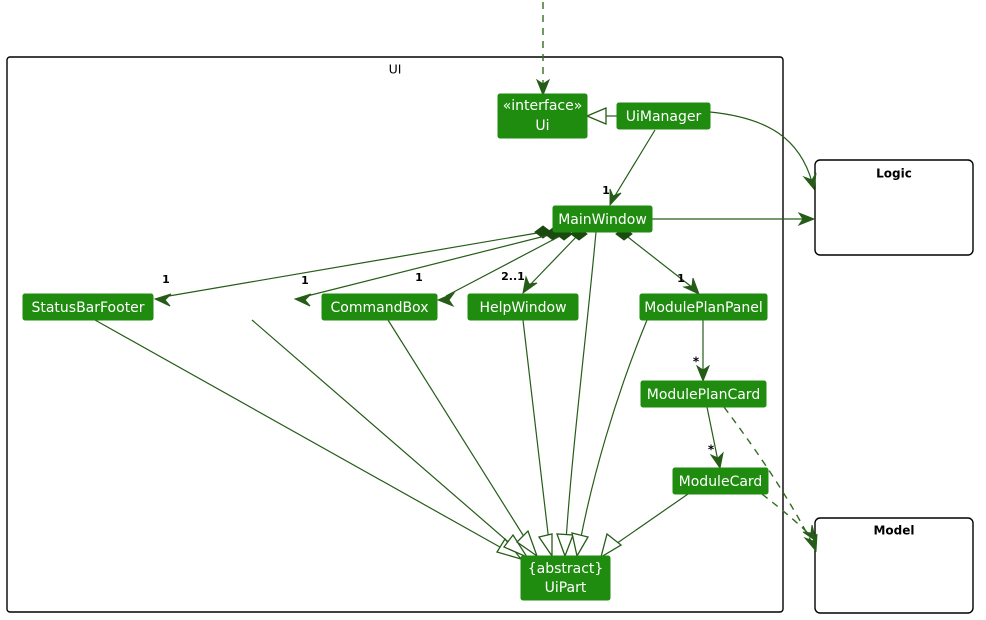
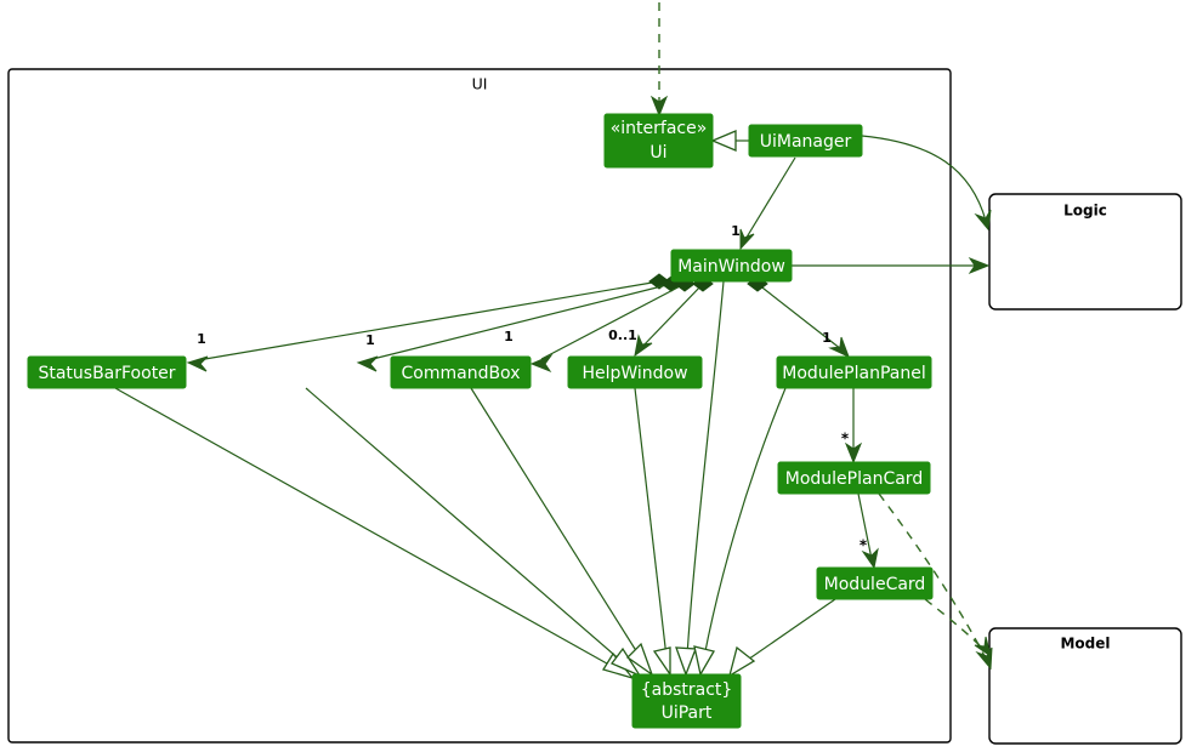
  UI
  Logic
  Model
  «interface»
  Ui
  UiManager
  MainWindow
  StatusBarFooter
  CommandBox
  HelpWindow
  ModulePlanPanel
  ModulePlanCard
  ModuleCard
  {abstract}
  UiPart
  1
  1
  1
  1
- 2..1
+ 0..1
  1
  *
  *
